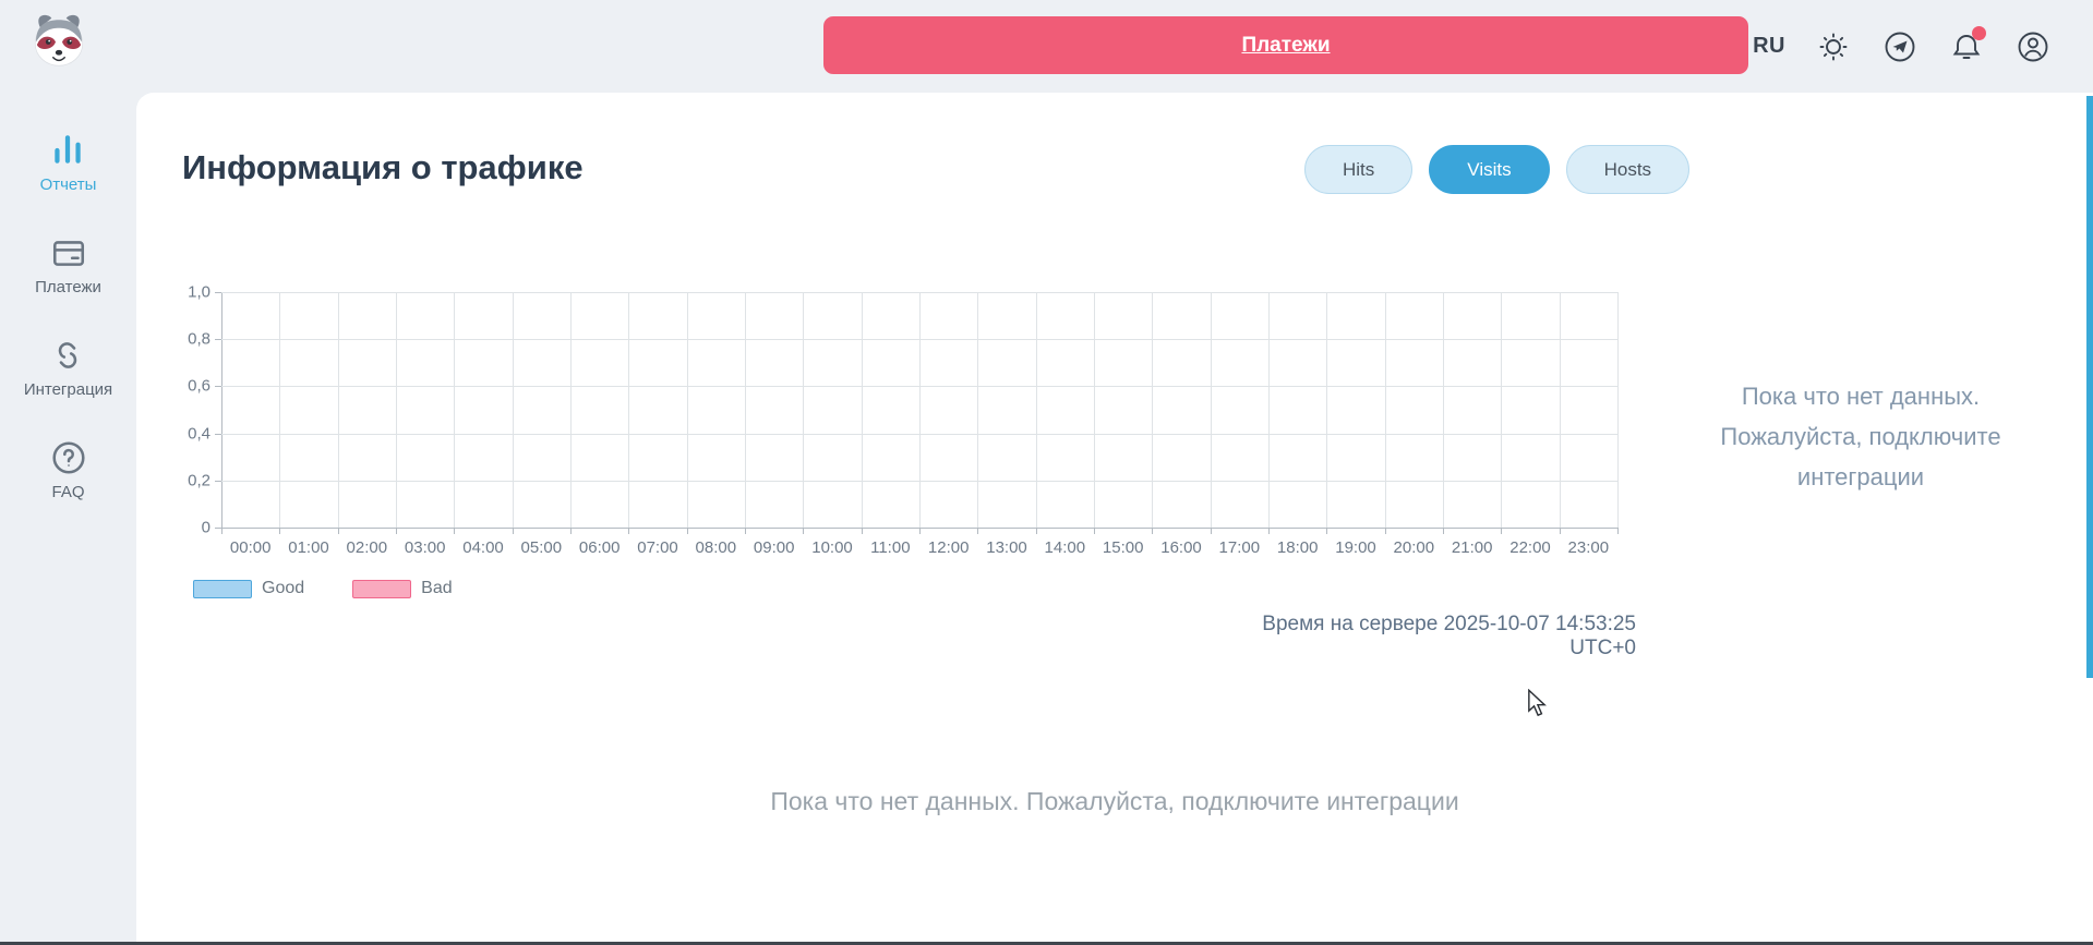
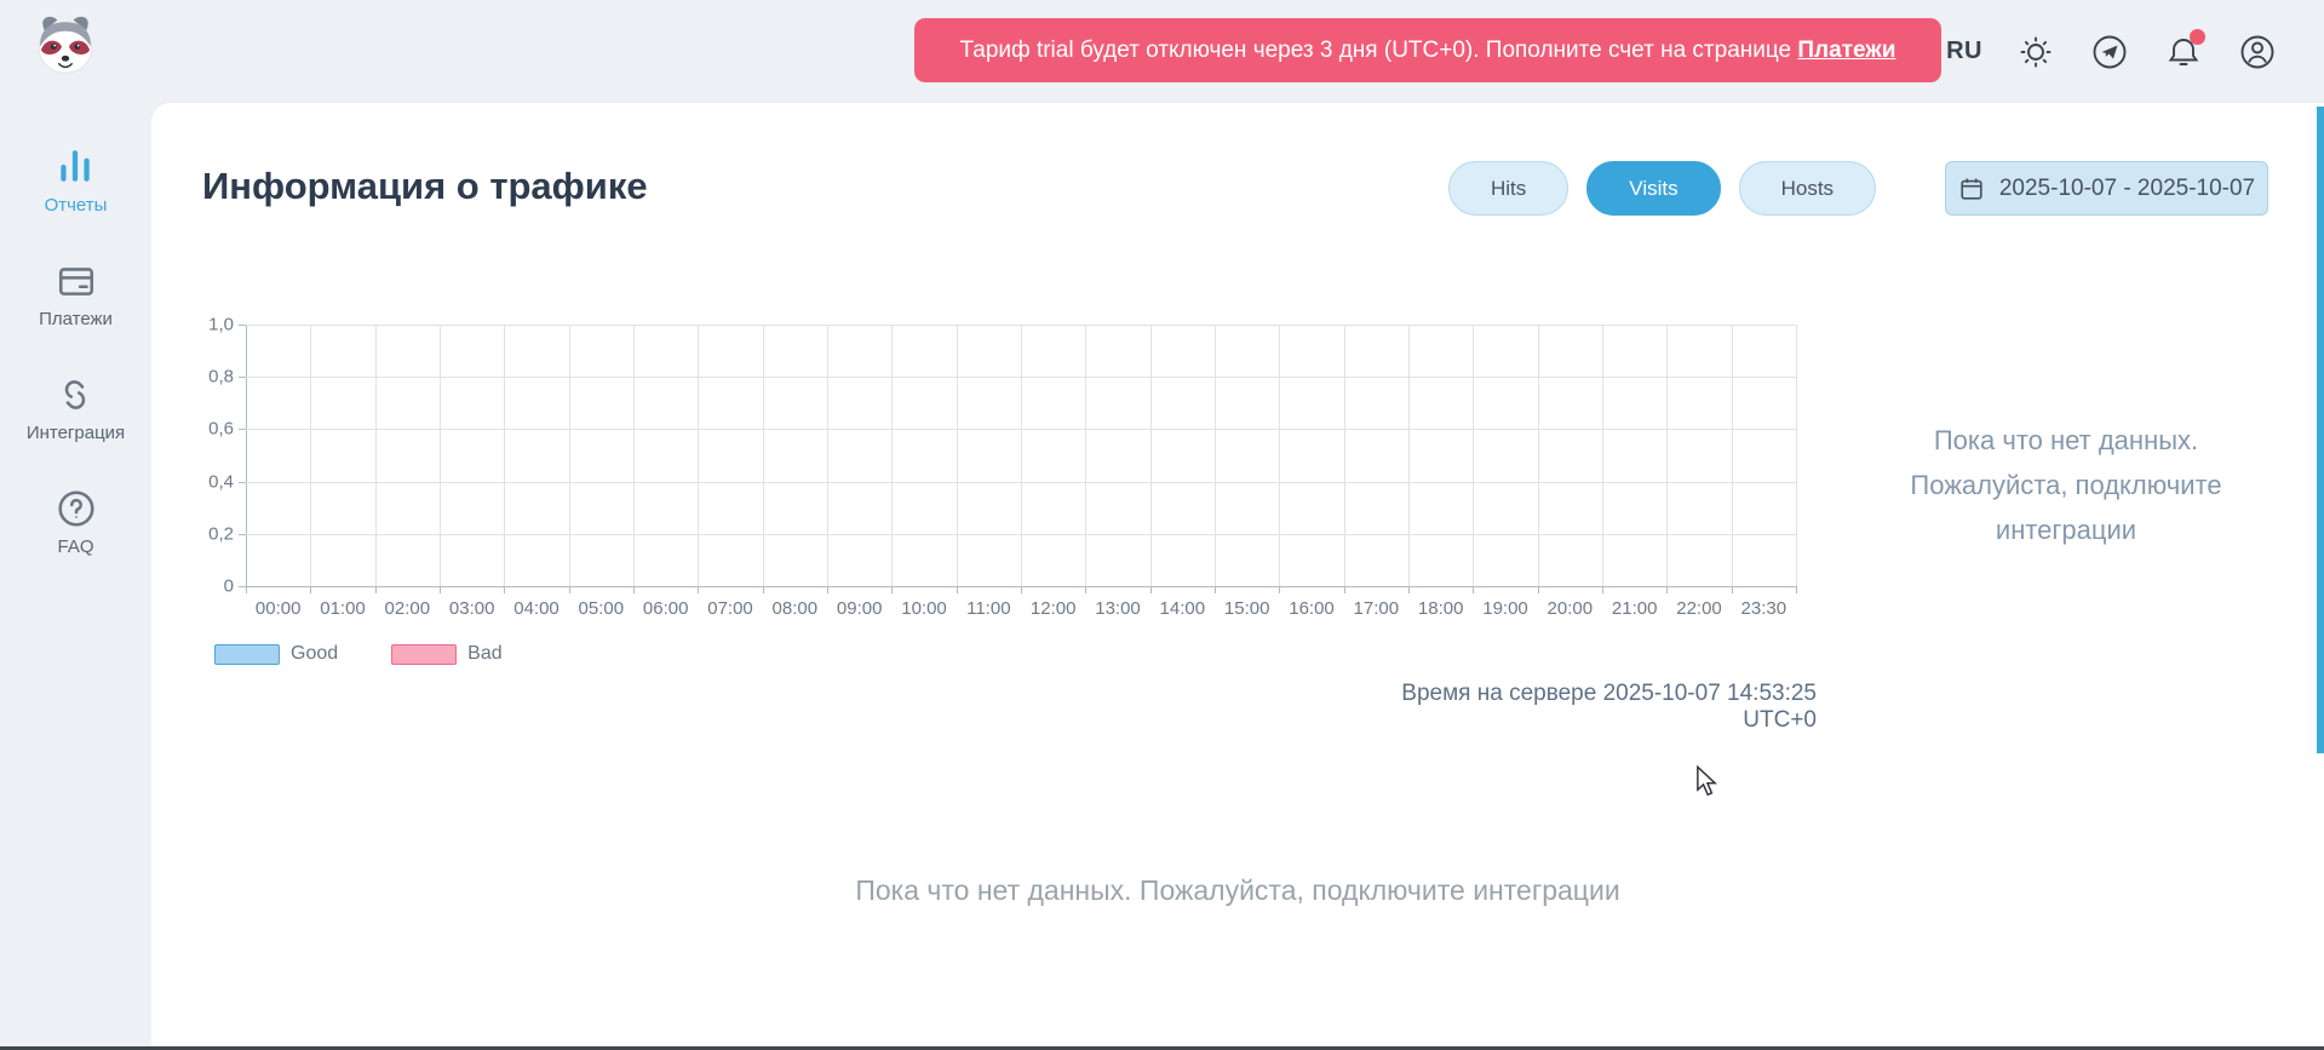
+ Тариф trial будет отключен через 3 дня (UTC+0). Пополните счет на странице
  Платежи
  RU
  Отчеты
  Платежи
  Интеграция
  FAQ
  Информация о трафике
  Hits
  Visits
  Hosts
+ 2025-10-07 - 2025-10-07
  00:00
  01:00
  02:00
  03:00
  04:00
  05:00
  06:00
  07:00
  08:00
  09:00
  10:00
  11:00
  12:00
  13:00
  14:00
  15:00
  16:00
  17:00
  18:00
  19:00
  20:00
  21:00
  22:00
- 23:00
+ 23:30
  1,0
  0,8
  0,6
  0,4
  0,2
  0
  Good
  Bad
  Пока что нет данных. Пожалуйста, подключите интеграции
  Время на сервере 2025-10-07 14:53:25 UTC+0
  Пока что нет данных. Пожалуйста, подключите интеграции
